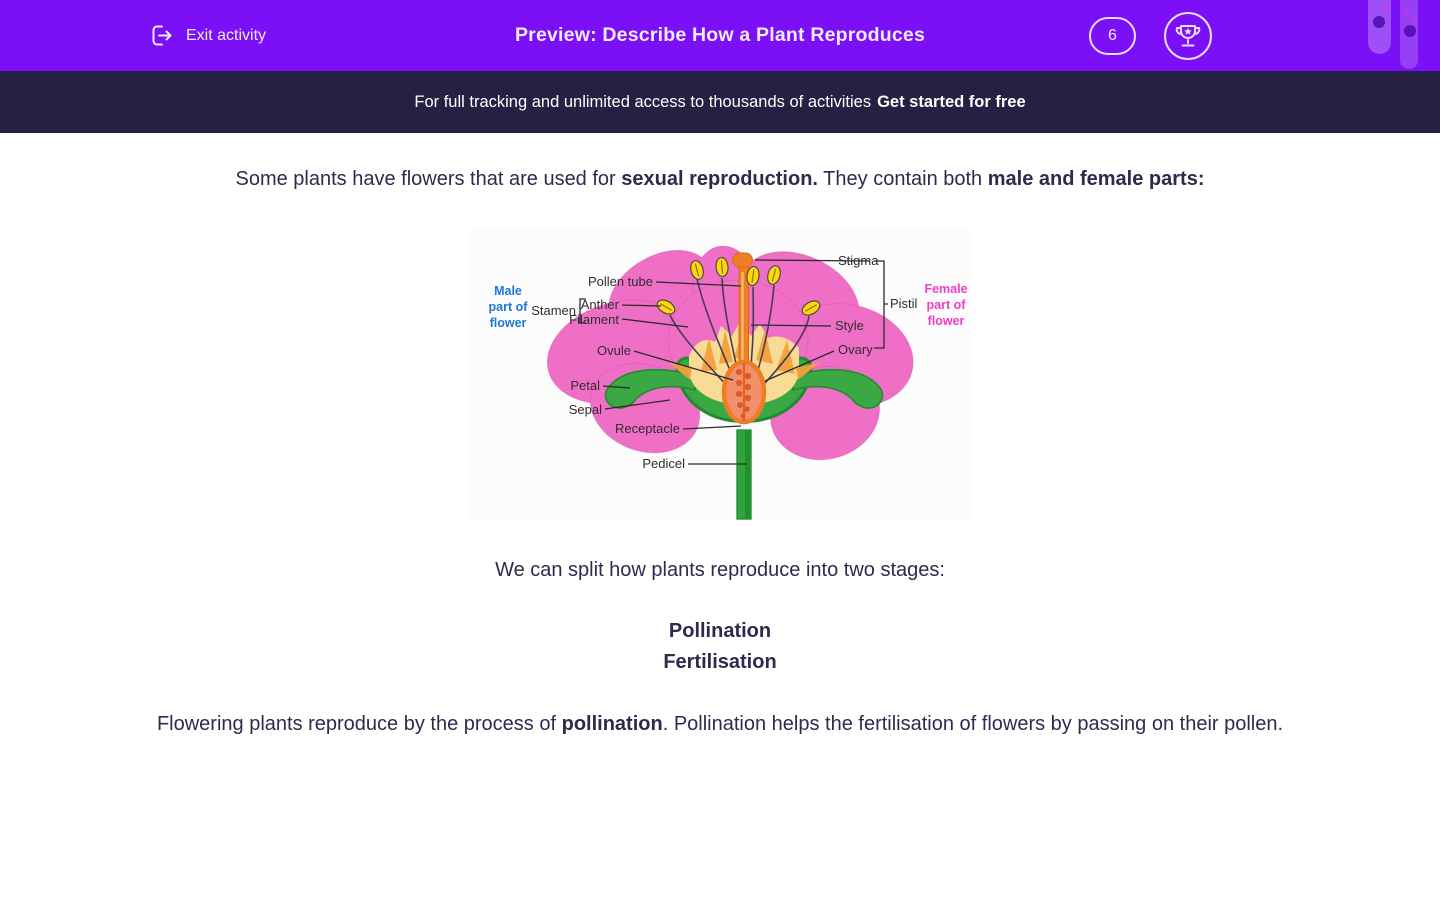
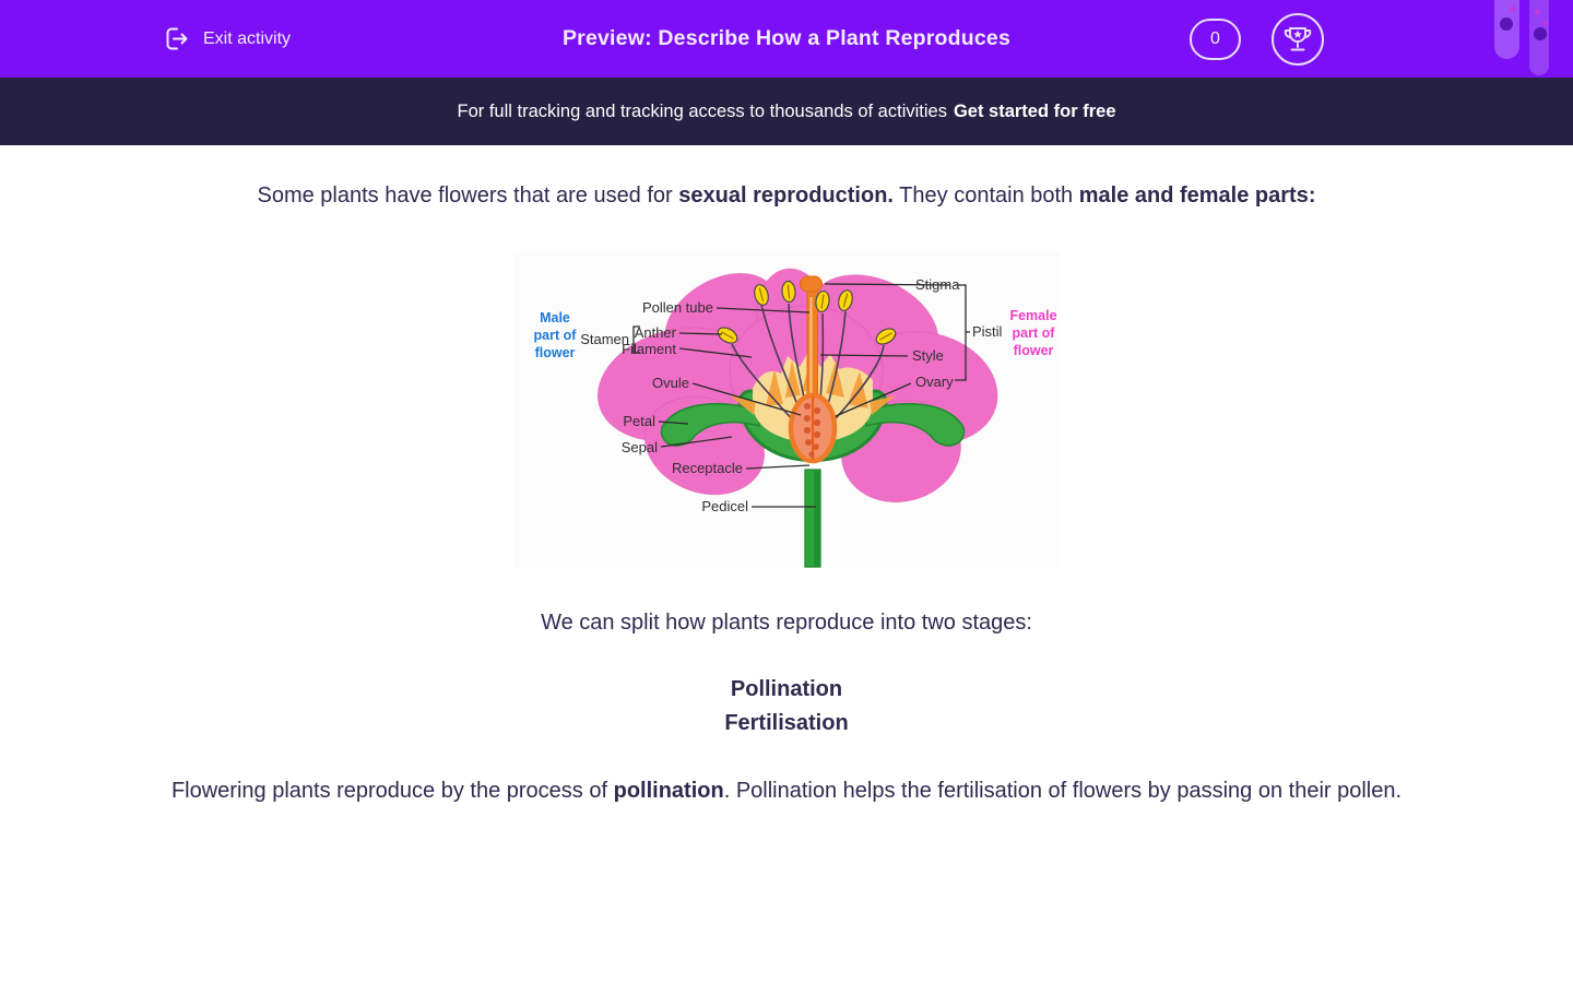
  Exit activity
  Preview: Describe How a Plant Reproduces
- 6
+ 0
- For full tracking and unlimited access to thousands of activities
+ For full tracking and tracking access to thousands of activities
  Get started for free
  Some plants have flowers that are used for sexual reproduction. They contain both male and female parts:
  Pollen tube
  Stamen
  Anther
  Filament
  Ovule
  Petal
  Sepal
  Receptacle
  Pedicel
  Stigma
  Pistil
  Style
  Ovary
  Male
  part of
  flower
  Female
  part of
  flower
  We can split how plants reproduce into two stages:
  Pollination
  Fertilisation
  Flowering plants reproduce by the process of pollination. Pollination helps the fertilisation of flowers by passing on their pollen.
